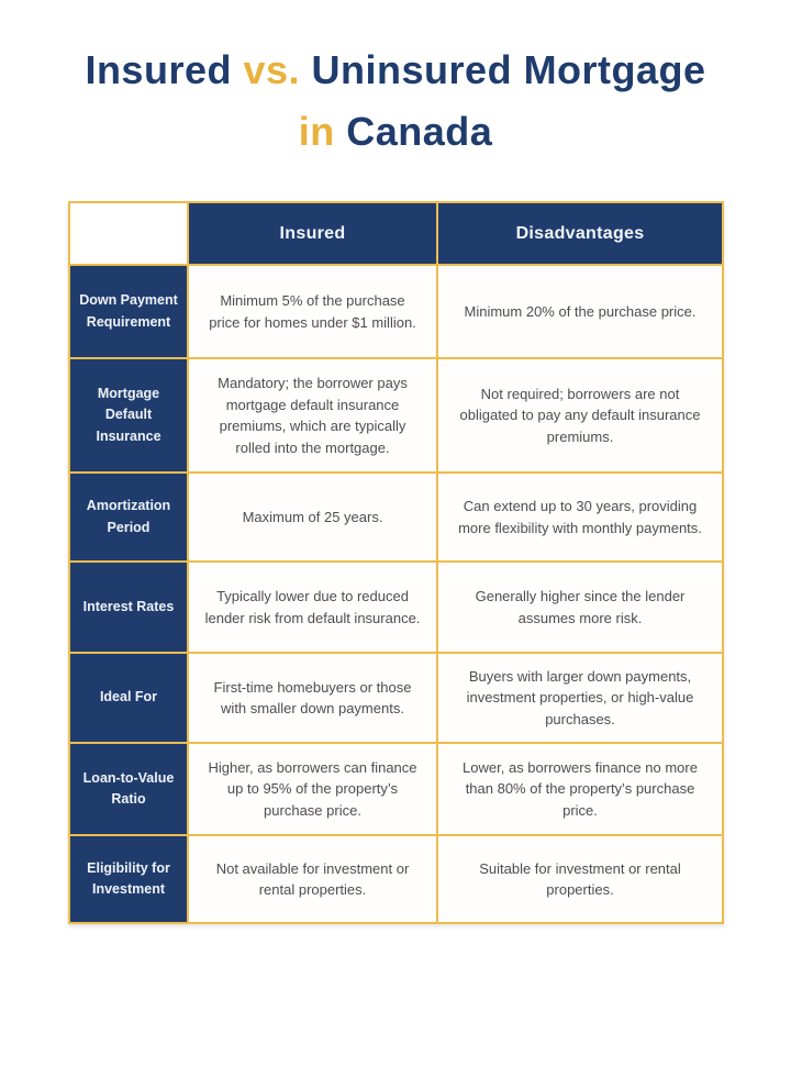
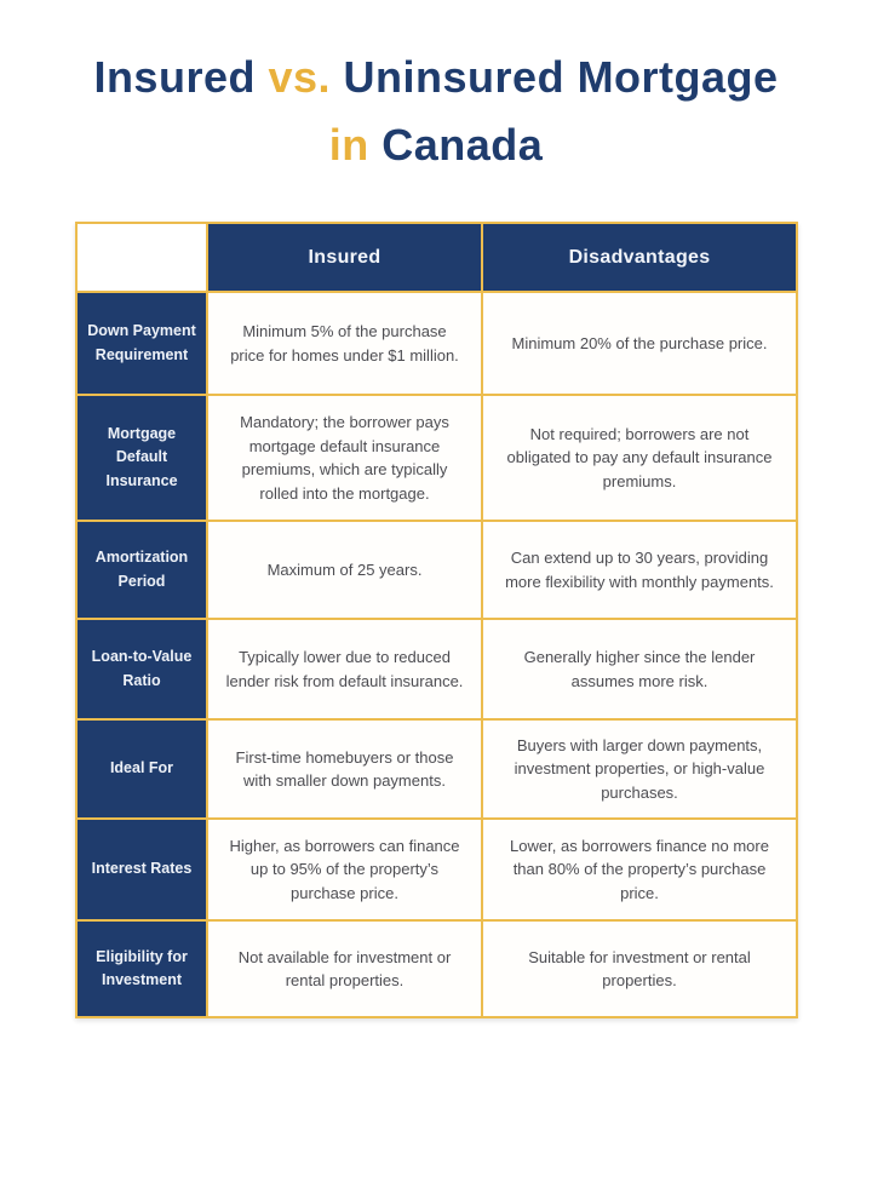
  Insured vs. Uninsured Mortgage
  in Canada
  	Insured	Disadvantages
  Down Payment Requirement	Minimum 5% of the purchase price for homes under $1 million.	Minimum 20% of the purchase price.
  Mortgage Default Insurance	Mandatory; the borrower pays mortgage default insurance premiums, which are typically rolled into the mortgage.	Not required; borrowers are not obligated to pay any default insurance premiums.
  Amortization Period	Maximum of 25 years.	Can extend up to 30 years, providing more flexibility with monthly payments.
- Interest Rates	Typically lower due to reduced lender risk from default insurance.	Generally higher since the lender assumes more risk.
+ Loan-to-Value Ratio	Typically lower due to reduced lender risk from default insurance.	Generally higher since the lender assumes more risk.
  Ideal For	First-time homebuyers or those with smaller down payments.	Buyers with larger down payments, investment properties, or high-value purchases.
- Loan-to-Value Ratio	Higher, as borrowers can finance up to 95% of the property’s purchase price.	Lower, as borrowers finance no more than 80% of the property’s purchase price.
+ Interest Rates	Higher, as borrowers can finance up to 95% of the property’s purchase price.	Lower, as borrowers finance no more than 80% of the property’s purchase price.
  Eligibility for Investment	Not available for investment or rental properties.	Suitable for investment or rental properties.
